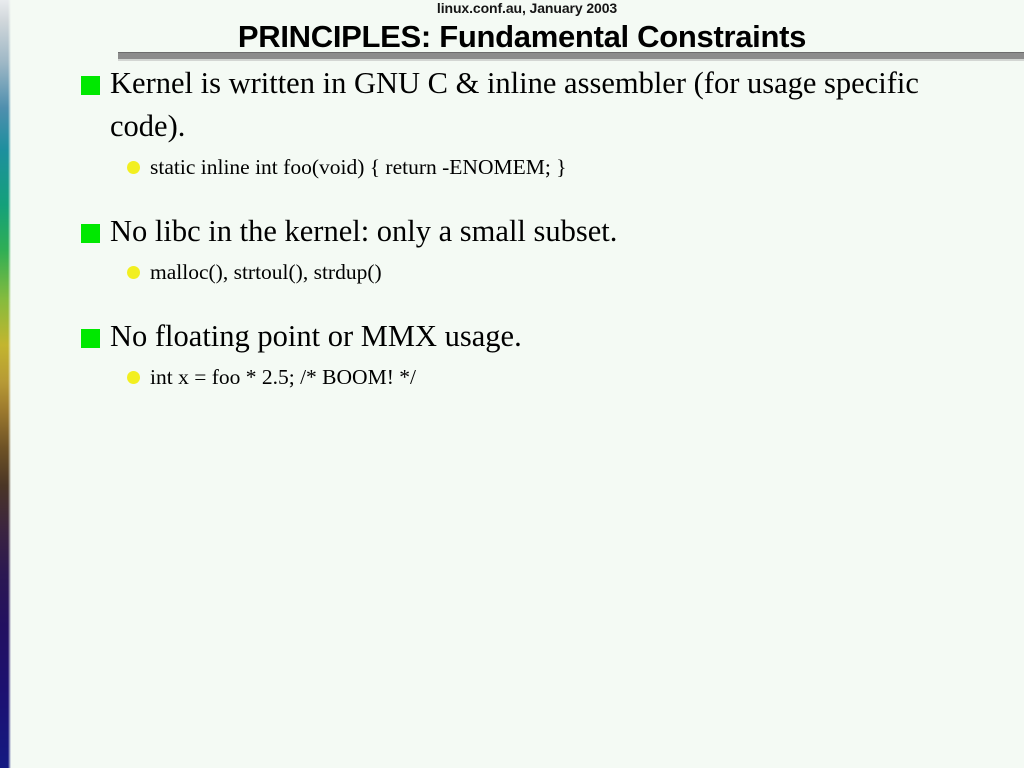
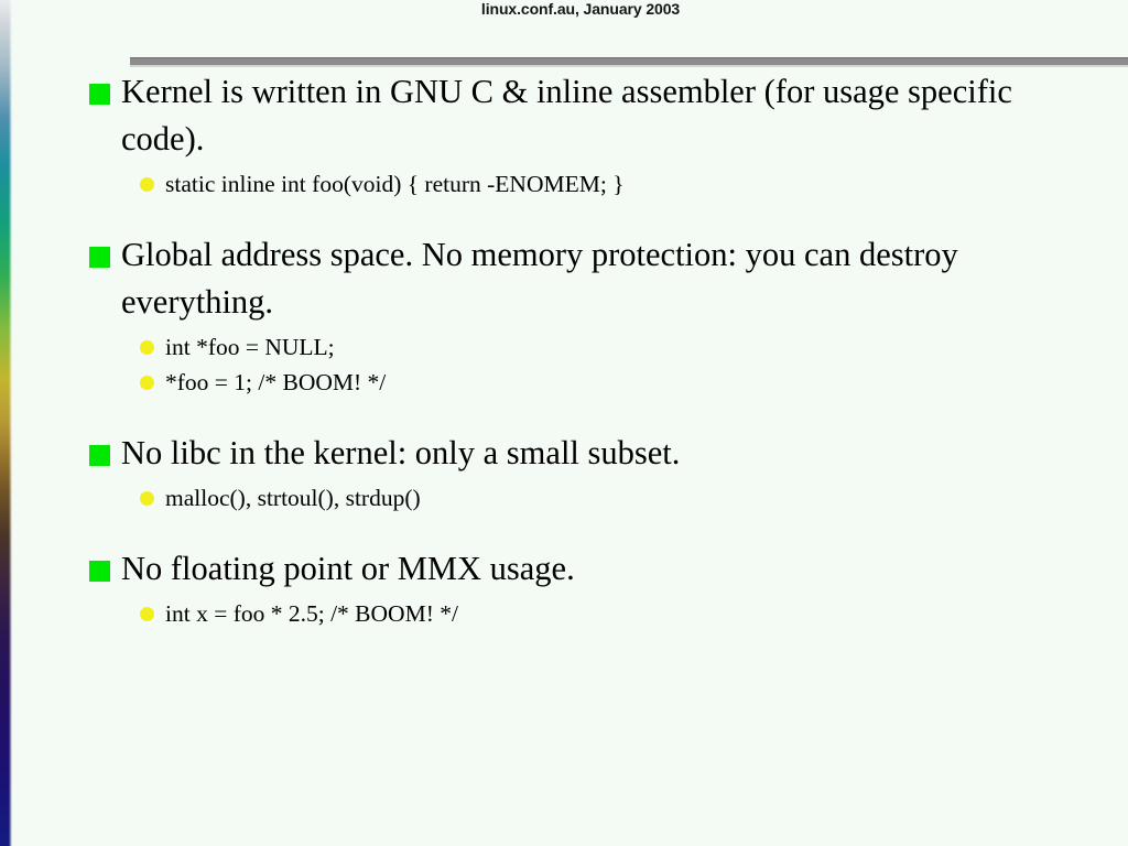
  linux.conf.au, January 2003
- PRINCIPLES: Fundamental Constraints
  Kernel is written in GNU C & inline assembler (for usage specific code).
  static inline int foo(void) { return -ENOMEM; }
+ Global address space. No memory protection: you can destroy everything.
+ int *foo = NULL;
+ *foo = 1; /* BOOM! */
  No libc in the kernel: only a small subset.
  malloc(), strtoul(), strdup()
  No floating point or MMX usage.
  int x = foo * 2.5; /* BOOM! */
